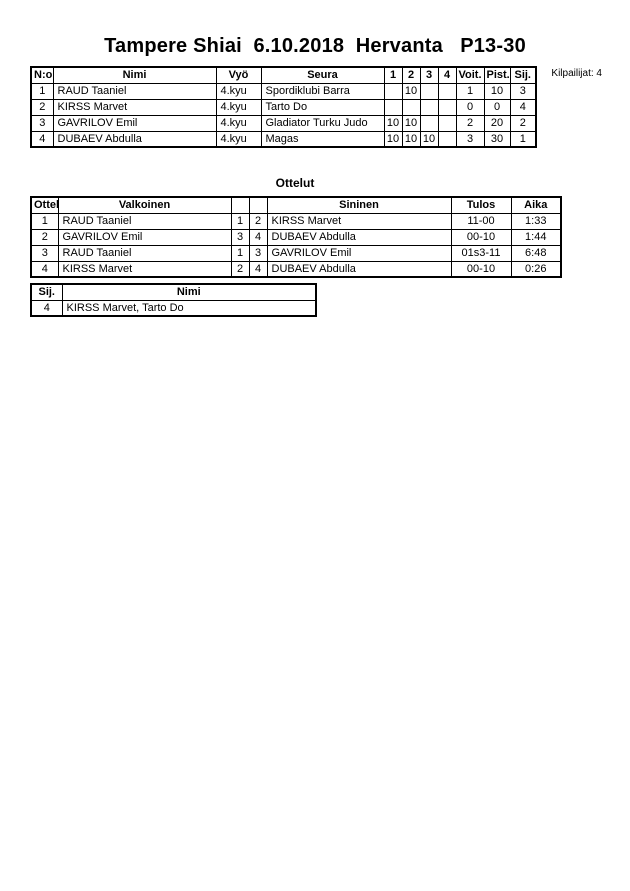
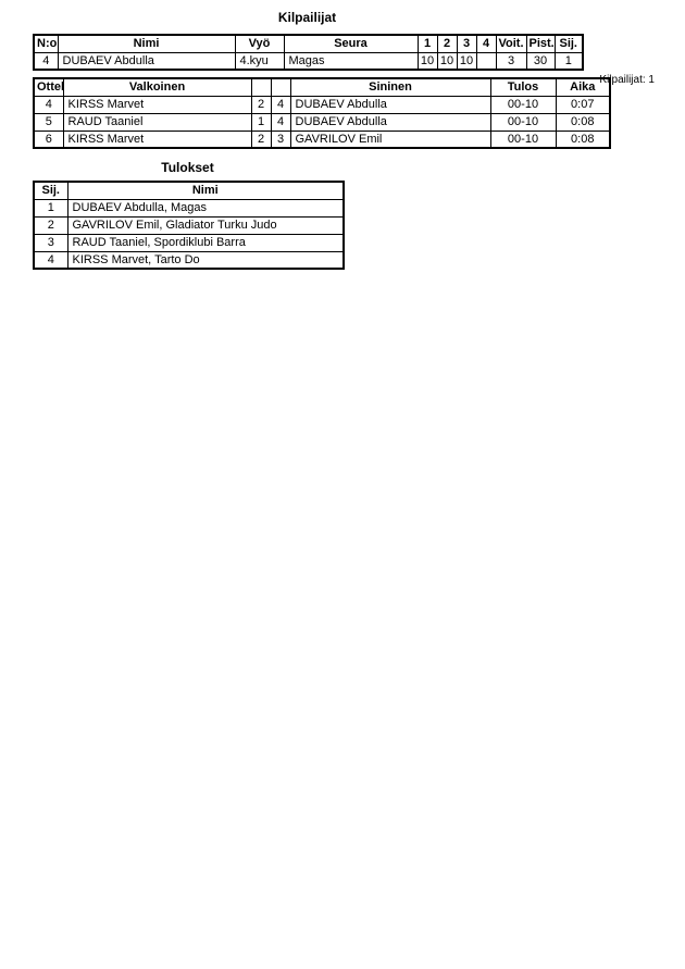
- Tampere Shiai 6.10.2018 Hervanta P13-30
- Kilpailijat: 4
+ Kilpailijat: 1
+ Kilpailijat
  N:o	Nimi	Vyö	Seura	1	2	3	4	Voit.	Pist.	Sij.
- 1	RAUD Taaniel	4.kyu	Spordiklubi Barra		10			1	10	3
- 2	KIRSS Marvet	4.kyu	Tarto Do					0	0	4
- 3	GAVRILOV Emil	4.kyu	Gladiator Turku Judo	10	10			2	20	2
  4	DUBAEV Abdulla	4.kyu	Magas	10	10	10		3	30	1
- Ottelut
  Ottel	Valkoinen			Sininen	Tulos	Aika
- 1	RAUD Taaniel	1	2	KIRSS Marvet	11-00	1:33
- 2	GAVRILOV Emil	3	4	DUBAEV Abdulla	00-10	1:44
- 3	RAUD Taaniel	1	3	GAVRILOV Emil	01s3-11	6:48
- 4	KIRSS Marvet	2	4	DUBAEV Abdulla	00-10	0:26
+ 4	KIRSS Marvet	2	4	DUBAEV Abdulla	00-10	0:07
+ 5	RAUD Taaniel	1	4	DUBAEV Abdulla	00-10	0:08
+ 6	KIRSS Marvet	2	3	GAVRILOV Emil	00-10	0:08
+ Tulokset
  Sij.	Nimi
+ 1	DUBAEV Abdulla, Magas
+ 2	GAVRILOV Emil, Gladiator Turku Judo
+ 3	RAUD Taaniel, Spordiklubi Barra
  4	KIRSS Marvet, Tarto Do
